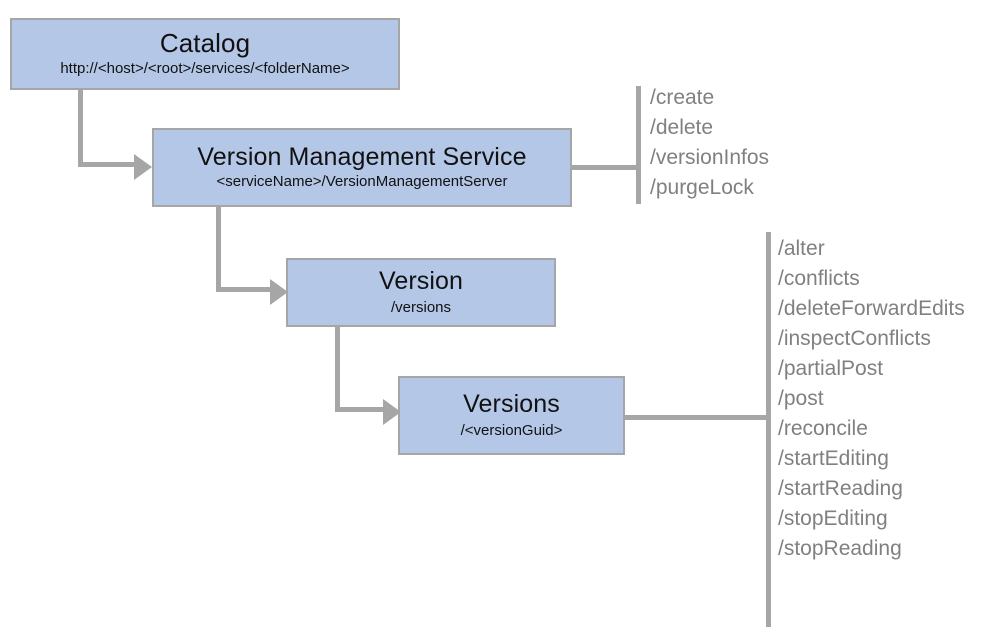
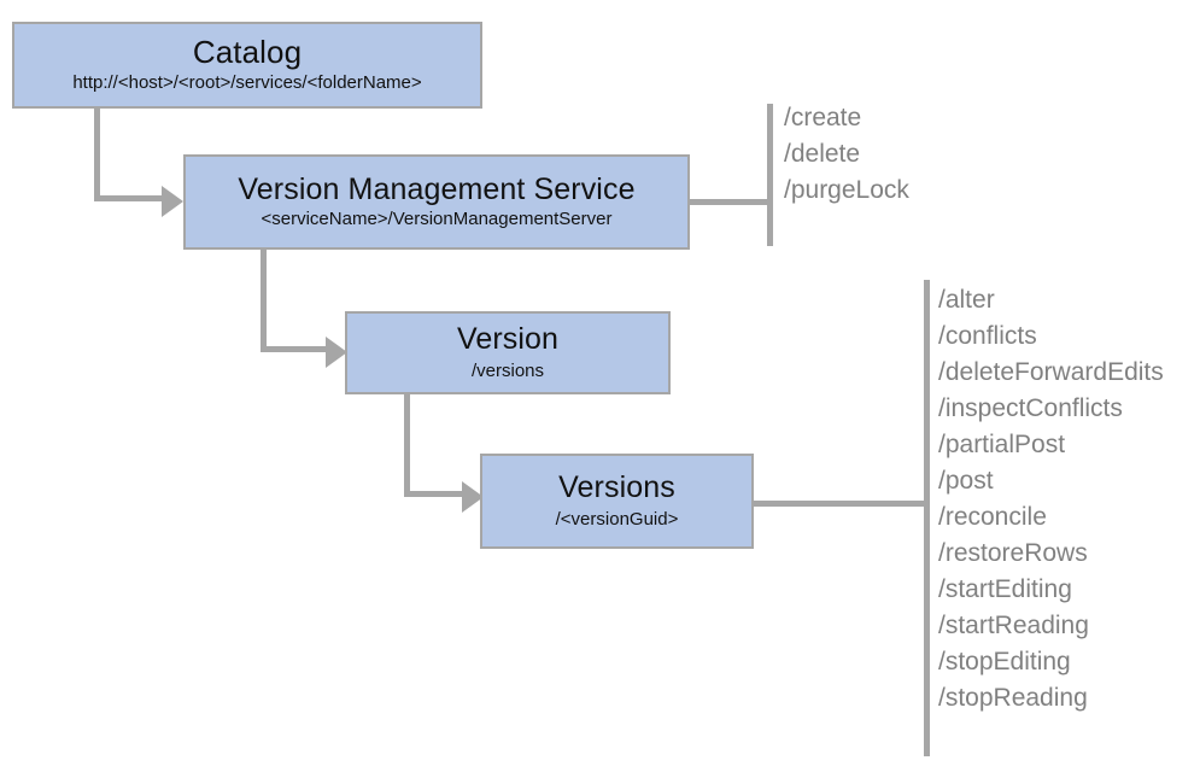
  Catalog
  http://<host>/<root>/services/<folderName>
  Version Management Service
  <serviceName>/VersionManagementServer
  Version
  /versions
  Versions
  /<versionGuid>
  /create
  /delete
- /versionInfos
  /purgeLock
  /alter
  /conflicts
  /deleteForwardEdits
  /inspectConflicts
  /partialPost
  /post
  /reconcile
+ /restoreRows
  /startEditing
  /startReading
  /stopEditing
  /stopReading
